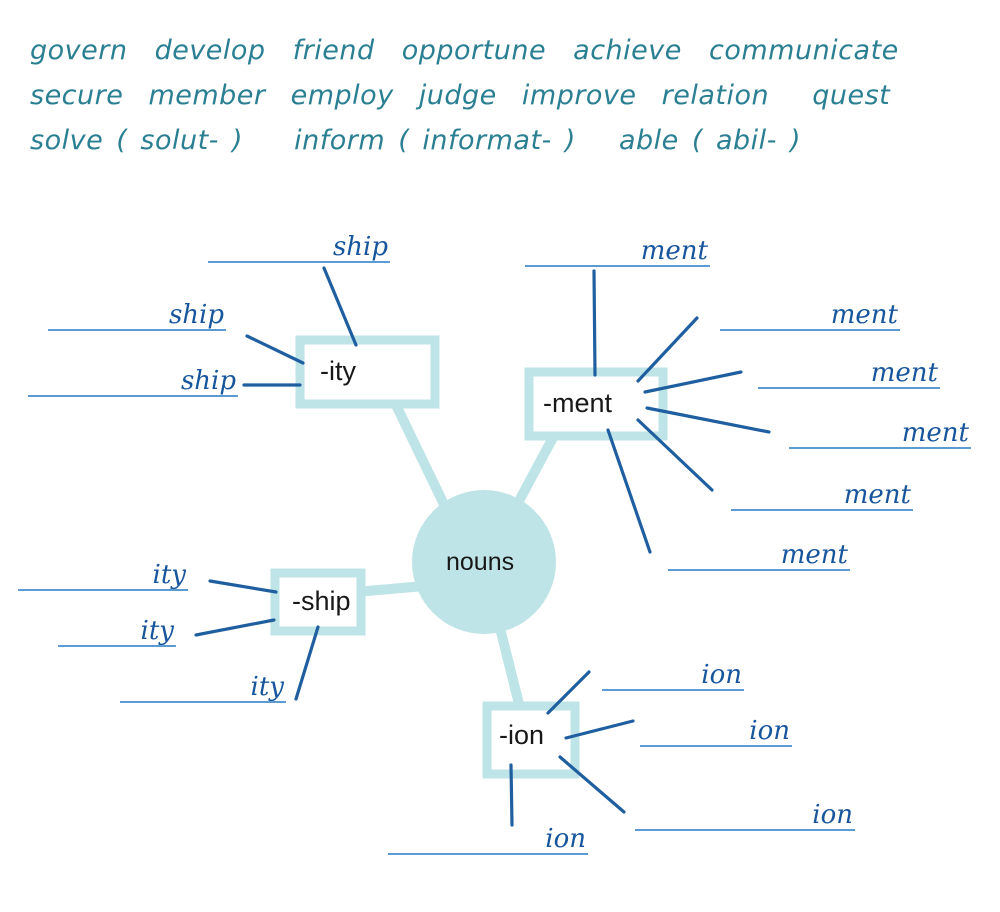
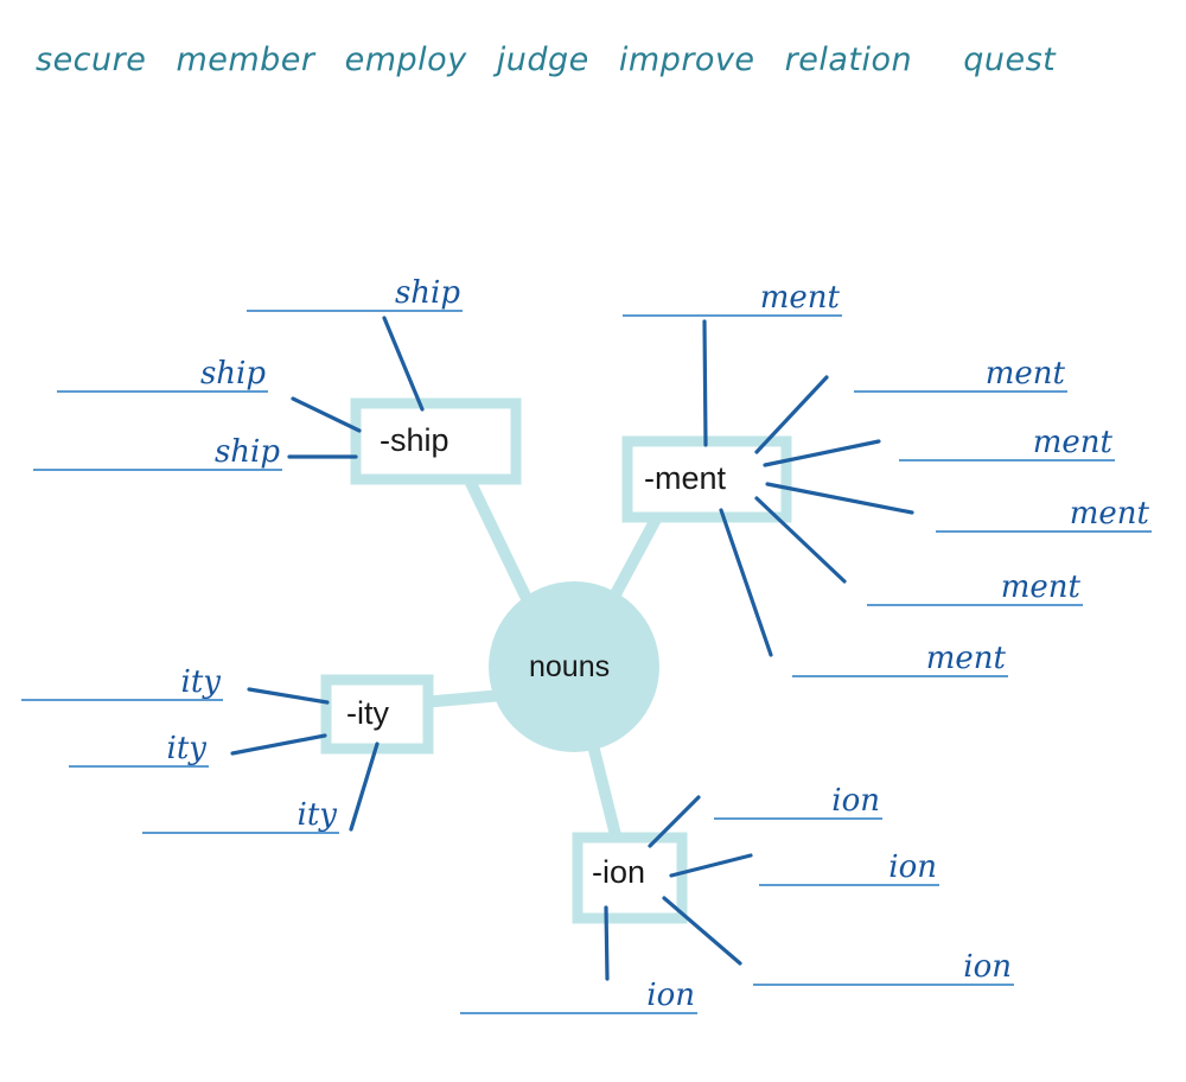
- govern develop friend opportune achieve communicate
  secure member employ judge improve relation quest
- solve ( solut- ) inform ( informat- ) able ( abil- )
  nouns
- -ity
+ -ship
  -ment
- -ship
+ -ity
  -ion
  ship
  ship
  ship
  ment
  ment
  ment
  ment
  ment
  ment
  ity
  ity
  ity
  ion
  ion
  ion
  ion
